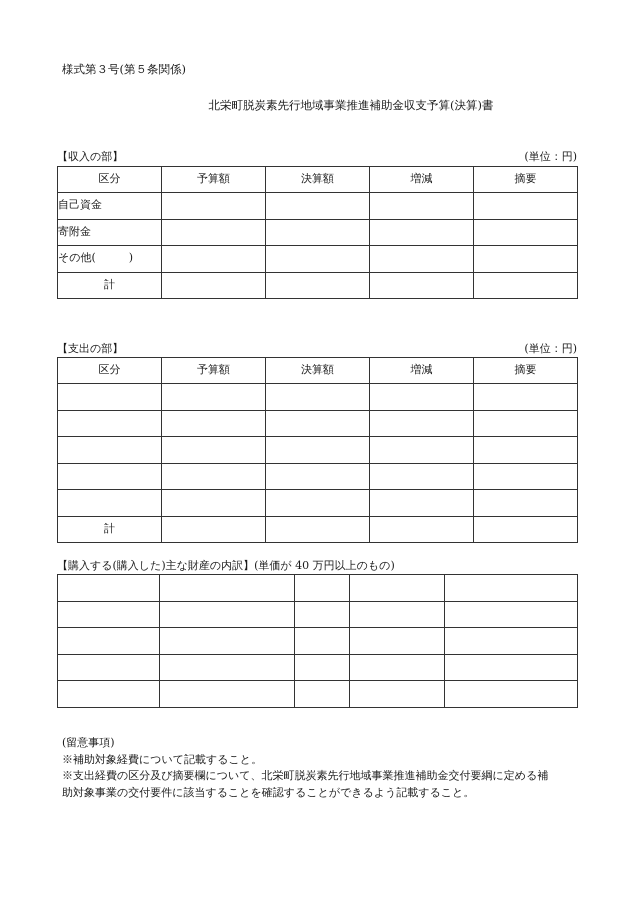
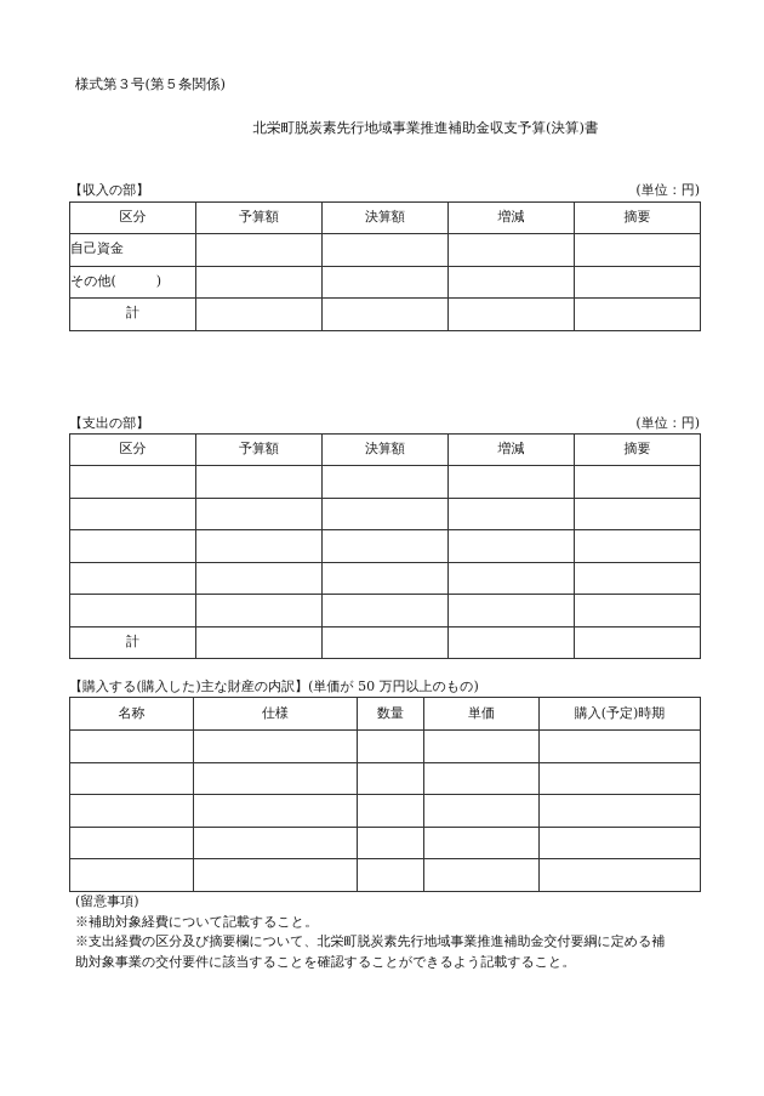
  様式第３号(第５条関係)
  北栄町脱炭素先行地域事業推進補助金収支予算(決算)書
  【収入の部】
  (単位：円)
  区分	予算額	決算額	増減	摘要
  自己資金
- 寄附金
  その他( )
  計
  【支出の部】
  (単位：円)
  区分	予算額	決算額	増減	摘要
  計
- 【購入する(購入した)主な財産の内訳】(単価が 40 万円以上のもの)
+ 【購入する(購入した)主な財産の内訳】(単価が 50 万円以上のもの)
+ 名称	仕様	数量	単価	購入(予定)時期
  (留意事項)
  ※補助対象経費について記載すること。
  ※支出経費の区分及び摘要欄について、北栄町脱炭素先行地域事業推進補助金交付要綱に定める補
  助対象事業の交付要件に該当することを確認することができるよう記載すること。
